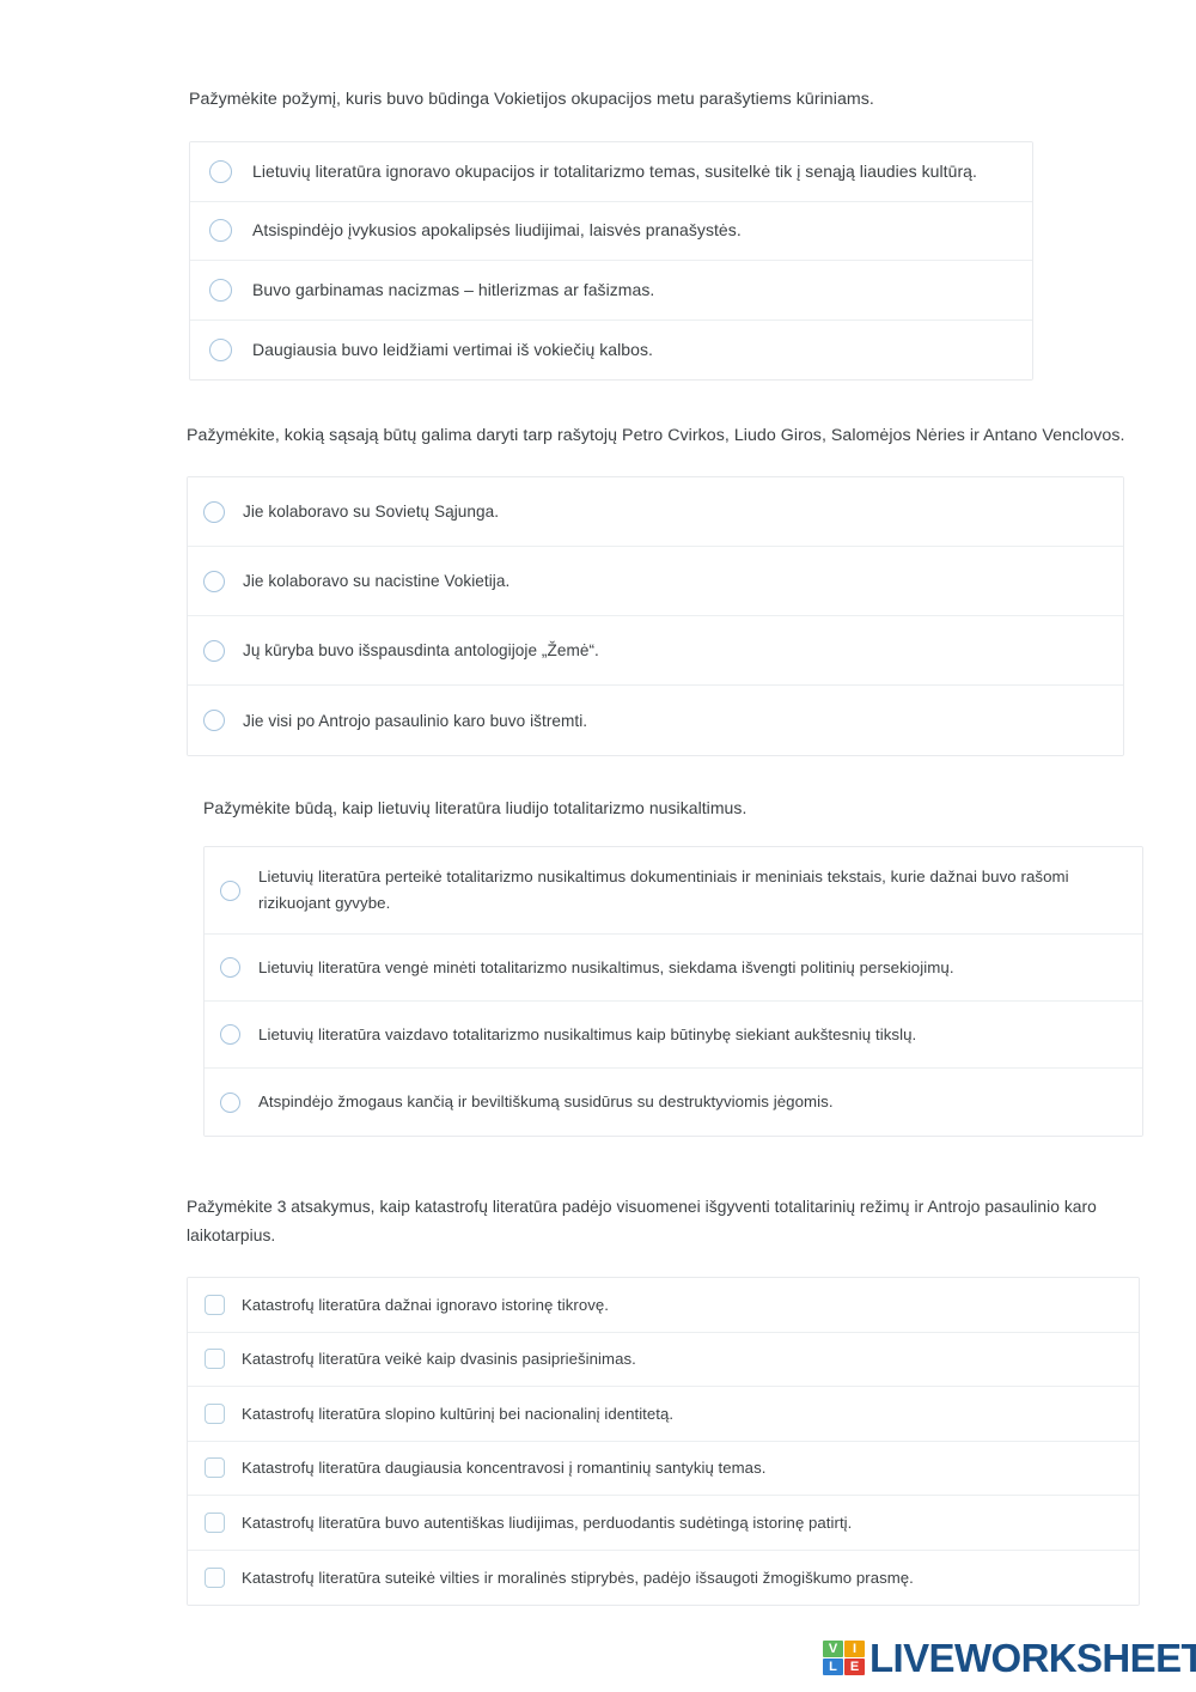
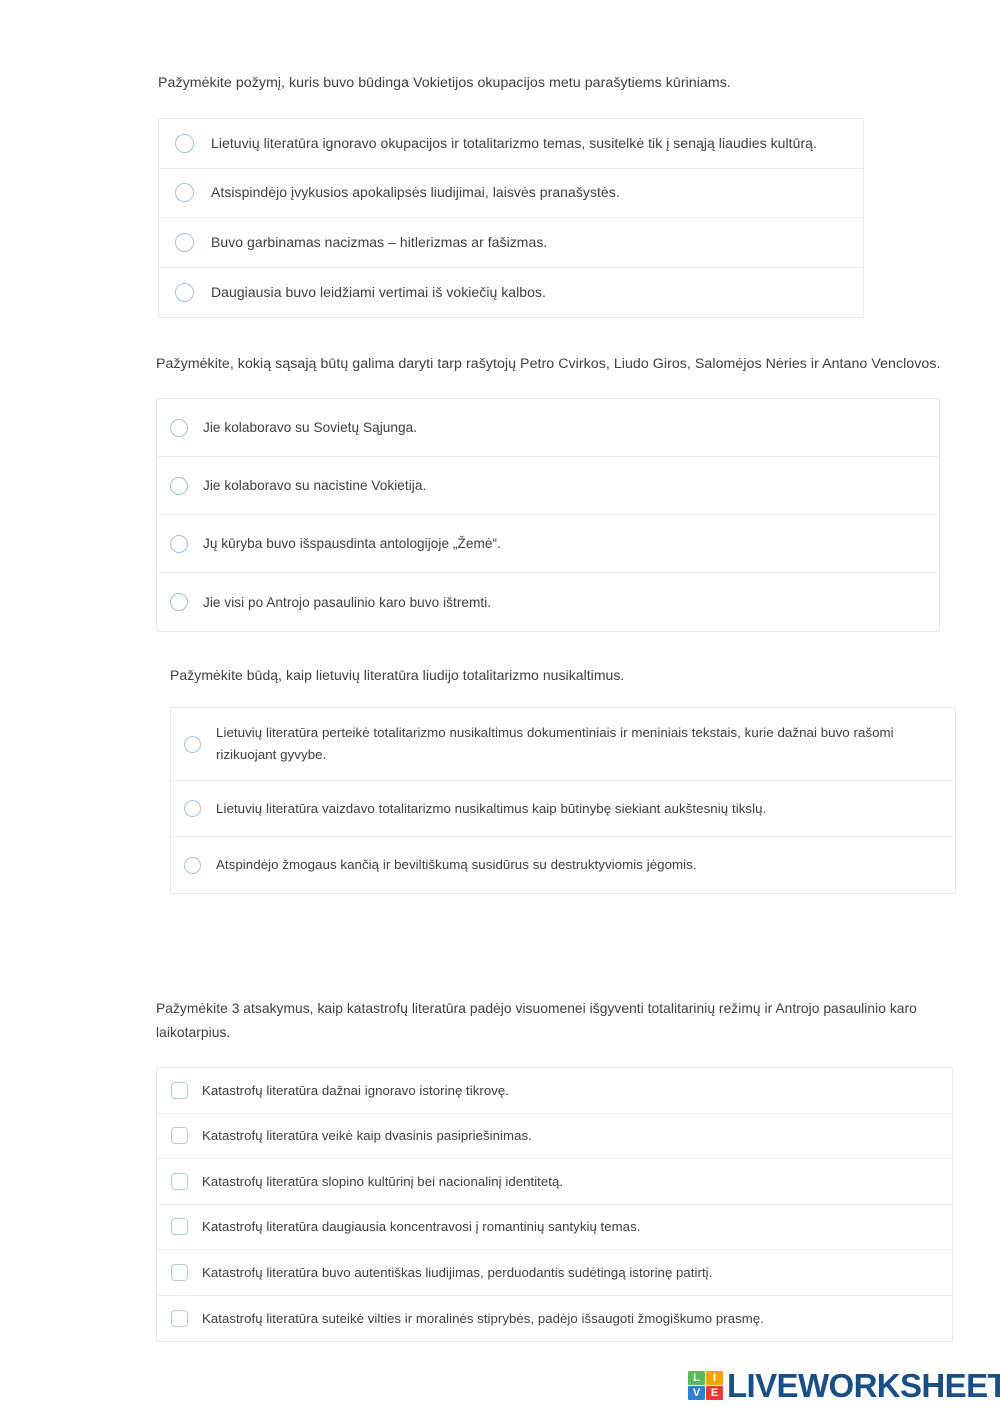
  Pažymėkite požymį, kuris buvo būdinga Vokietijos okupacijos metu parašytiems kūriniams.
  Lietuvių literatūra ignoravo okupacijos ir totalitarizmo temas, susitelkė tik į senąją liaudies kultūrą.
  Atsispindėjo įvykusios apokalipsės liudijimai, laisvės pranašystės.
  Buvo garbinamas nacizmas – hitlerizmas ar fašizmas.
  Daugiausia buvo leidžiami vertimai iš vokiečių kalbos.
  Pažymėkite, kokią sąsają būtų galima daryti tarp rašytojų Petro Cvirkos, Liudo Giros, Salomėjos Nėries ir Antano Venclovos.
  Jie kolaboravo su Sovietų Sąjunga.
  Jie kolaboravo su nacistine Vokietija.
  Jų kūryba buvo išspausdinta antologijoje „Žemė“.
  Jie visi po Antrojo pasaulinio karo buvo ištremti.
  Pažymėkite būdą, kaip lietuvių literatūra liudijo totalitarizmo nusikaltimus.
  Lietuvių literatūra perteikė totalitarizmo nusikaltimus dokumentiniais ir meniniais tekstais, kurie dažnai buvo rašomi rizikuojant gyvybe.
- Lietuvių literatūra vengė minėti totalitarizmo nusikaltimus, siekdama išvengti politinių persekiojimų.
  Lietuvių literatūra vaizdavo totalitarizmo nusikaltimus kaip būtinybę siekiant aukštesnių tikslų.
  Atspindėjo žmogaus kančią ir beviltiškumą susidūrus su destruktyviomis jėgomis.
  Pažymėkite 3 atsakymus, kaip katastrofų literatūra padėjo visuomenei išgyventi totalitarinių režimų ir Antrojo pasaulinio karo laikotarpius.
  Katastrofų literatūra dažnai ignoravo istorinę tikrovę.
  Katastrofų literatūra veikė kaip dvasinis pasipriešinimas.
  Katastrofų literatūra slopino kultūrinį bei nacionalinį identitetą.
  Katastrofų literatūra daugiausia koncentravosi į romantinių santykių temas.
  Katastrofų literatūra buvo autentiškas liudijimas, perduodantis sudėtingą istorinę patirtį.
  Katastrofų literatūra suteikė vilties ir moralinės stiprybės, padėjo išsaugoti žmogiškumo prasmę.
- V
+ L
  I
- L
+ V
  E
  LIVEWORKSHEET
